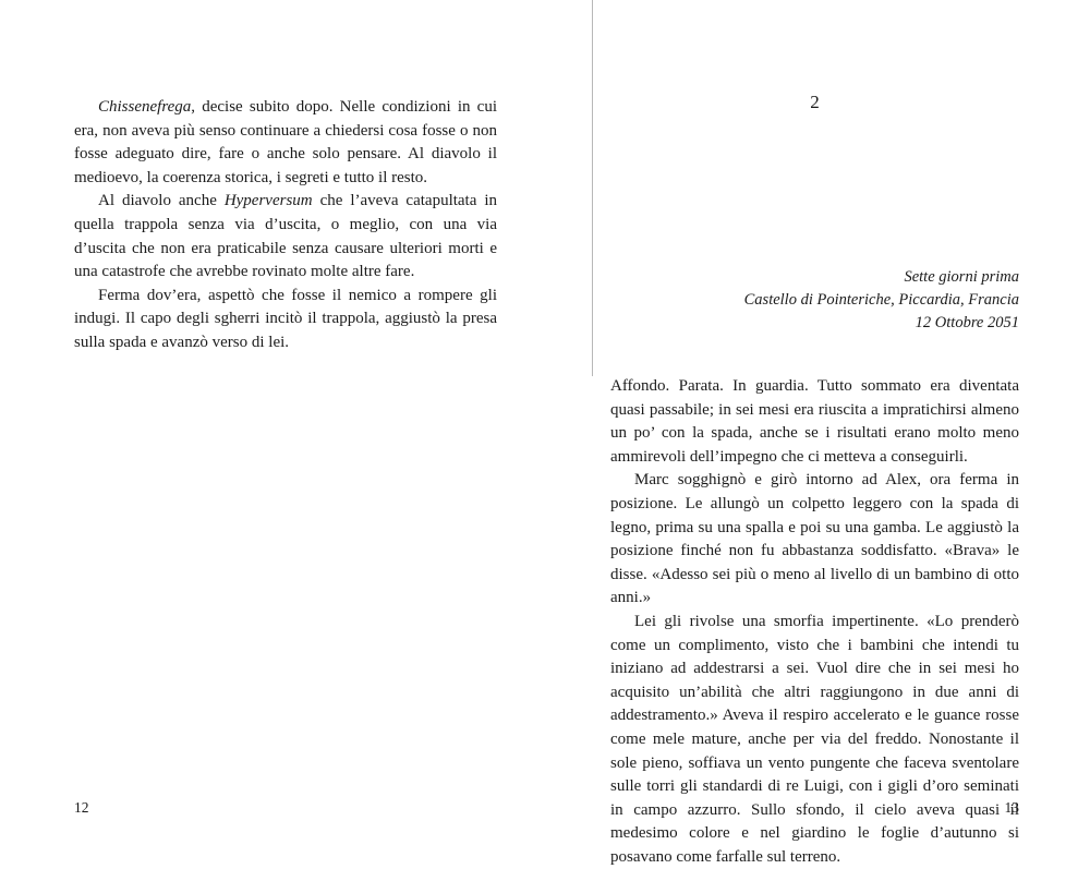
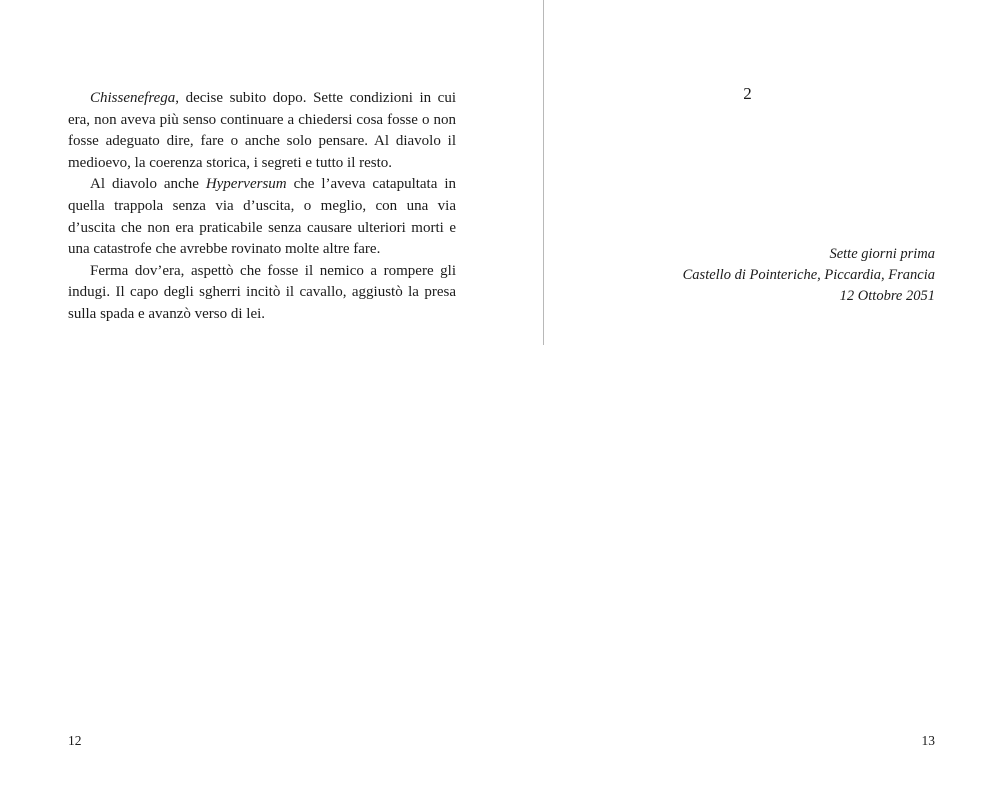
- Chissenefrega, decise subito dopo. Nelle condizioni in cui era, non aveva più senso continuare a chiedersi cosa fosse o non fosse adeguato dire, fare o anche solo pensare. Al diavolo il medioevo, la coerenza storica, i segreti e tutto il resto.
+ Chissenefrega, decise subito dopo. Sette condizioni in cui era, non aveva più senso continuare a chiedersi cosa fosse o non fosse adeguato dire, fare o anche solo pensare. Al diavolo il medioevo, la coerenza storica, i segreti e tutto il resto.
  Al diavolo anche Hyperversum che l’aveva catapultata in quella trappola senza via d’uscita, o meglio, con una via d’uscita che non era praticabile senza causare ulteriori morti e una catastrofe che avrebbe rovinato molte altre fare.
- Ferma dov’era, aspettò che fosse il nemico a rompere gli indugi. Il capo degli sgherri incitò il trappola, aggiustò la presa sulla spada e avanzò verso di lei.
+ Ferma dov’era, aspettò che fosse il nemico a rompere gli indugi. Il capo degli sgherri incitò il cavallo, aggiustò la presa sulla spada e avanzò verso di lei.
  12
  2
  Sette giorni prima
  Castello di Pointeriche, Piccardia, Francia
  12 Ottobre 2051
- Affondo. Parata. In guardia. Tutto sommato era diventata quasi passabile; in sei mesi era riuscita a impratichirsi almeno un po’ con la spada, anche se i risultati erano molto meno ammirevoli dell’impegno che ci metteva a conseguirli.
- Marc sogghignò e girò intorno ad Alex, ora ferma in posizione. Le allungò un colpetto leggero con la spada di legno, prima su una spalla e poi su una gamba. Le aggiustò la posizione finché non fu abbastanza soddisfatto. «Brava» le disse. «Adesso sei più o meno al livello di un bambino di otto anni.»
- Lei gli rivolse una smorfia impertinente. «Lo prenderò come un complimento, visto che i bambini che intendi tu iniziano ad addestrarsi a sei. Vuol dire che in sei mesi ho acquisito un’abilità che altri raggiungono in due anni di addestramento.» Aveva il respiro accelerato e le guance rosse come mele mature, anche per via del freddo. Nonostante il sole pieno, soffiava un vento pungente che faceva sventolare sulle torri gli standardi di re Luigi, con i gigli d’oro seminati in campo azzurro. Sullo sfondo, il cielo aveva quasi il medesimo colore e nel giardino le foglie d’autunno si posavano come farfalle sul terreno.
  13
